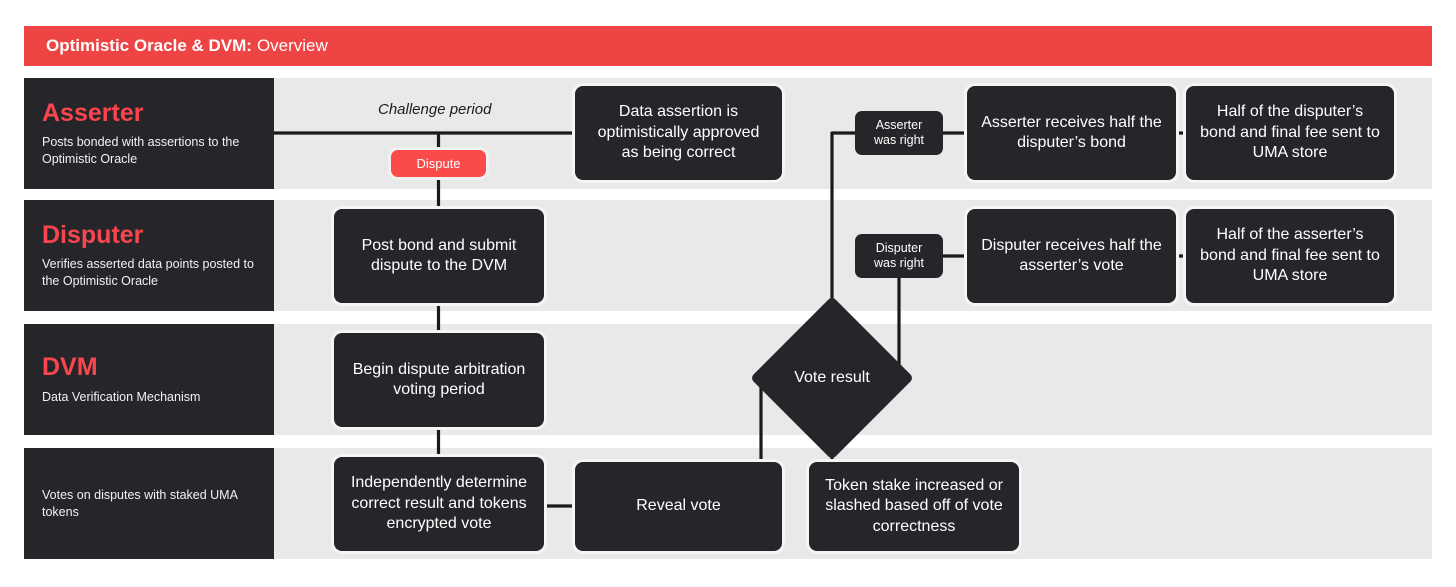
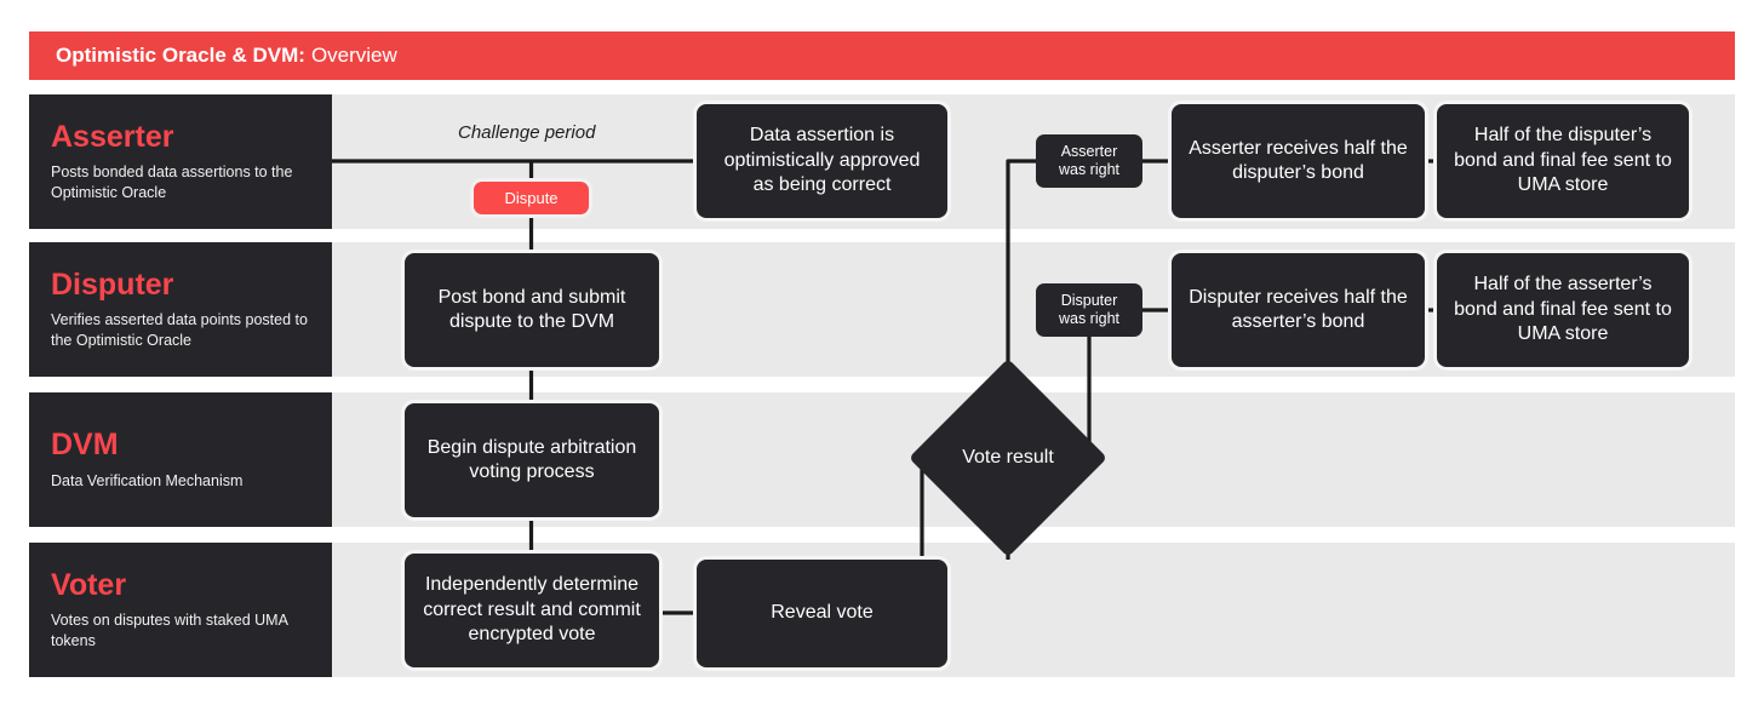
  Optimistic Oracle & DVM:
  Overview
  Asserter
- Posts bonded with assertions to the Optimistic Oracle
+ Posts bonded data assertions to the Optimistic Oracle
  Disputer
  Verifies asserted data points posted to the Optimistic Oracle
  DVM
  Data Verification Mechanism
+ Voter
  Votes on disputes with staked UMA tokens
  Challenge period
  Dispute
  Data assertion is optimistically approved as being correct
  Asserter was right
  Asserter receives half the disputer’s bond
  Half of the disputer’s bond and final fee sent to UMA store
  Post bond and submit dispute to the DVM
  Disputer was right
- Disputer receives half the asserter’s vote
+ Disputer receives half the asserter’s bond
  Half of the asserter’s bond and final fee sent to UMA store
- Begin dispute arbitration voting period
+ Begin dispute arbitration voting process
  Vote result
- Independently determine correct result and tokens encrypted vote
+ Independently determine correct result and commit encrypted vote
  Reveal vote
- Token stake increased or slashed based off of vote correctness
